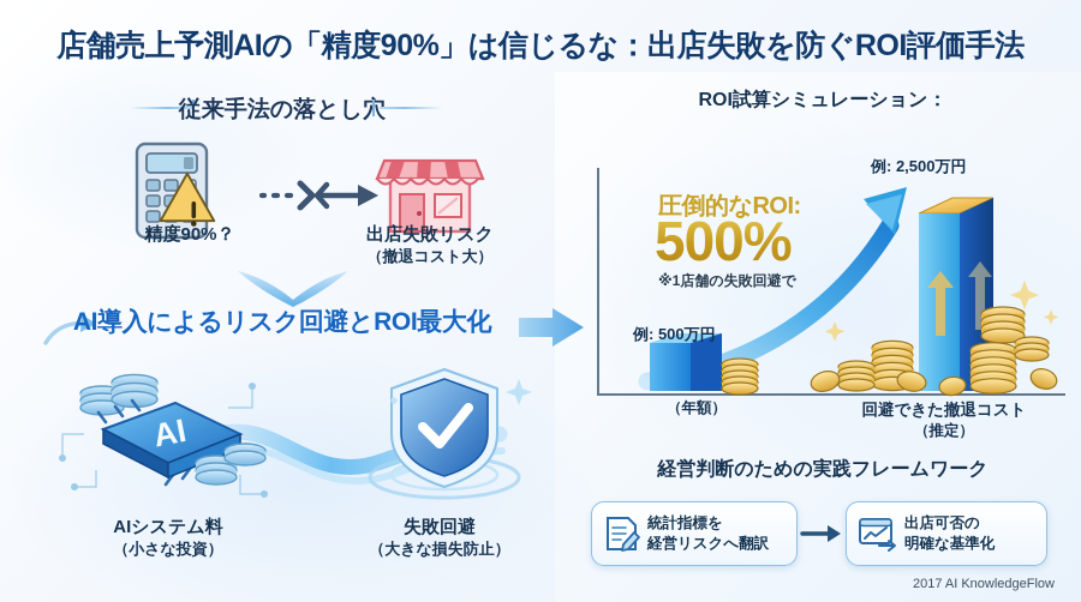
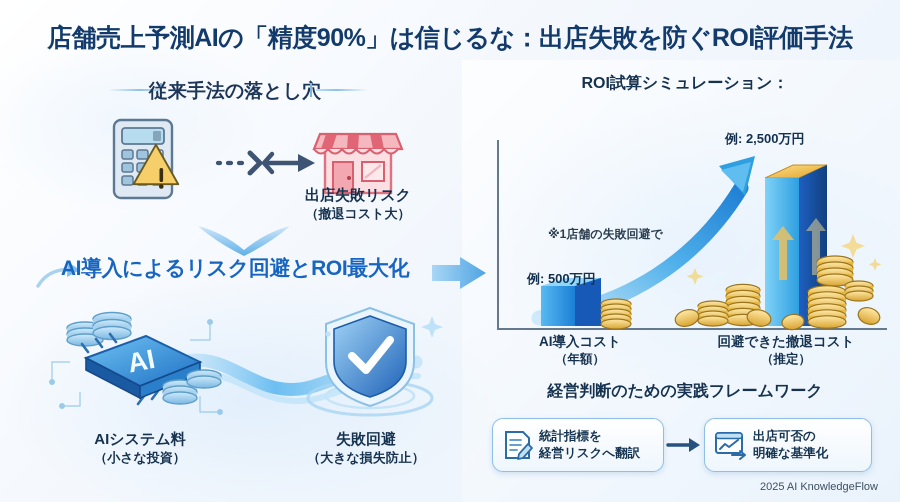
  店舗売上予測AIの「精度90%」は信じるな：出店失敗を防ぐROI評価手法
  従来手法の落とし
- 精度90%？
  出店失敗リスク
  （撤退コスト大）
  AI導入によるリスク回避とROI最大化
  AIシステム料
  （小さな投資）
  失敗回避
  （大きな損失防止）
  ROI試算シミュレーション：
- 圧倒的なROI:
- 500%
  ※1店舗の失敗回避で
  例: 500万円
  例: 2,500万円
+ AI導入コスト
  （年額）
  回避できた撤退コスト
  （推定）
  経営判断のための実践フレームワーク
  統計指標を
  経営リスクへ翻訳
  出店可否の
  明確な基準化
- 2017 AI KnowledgeFlow
+ 2025 AI KnowledgeFlow
